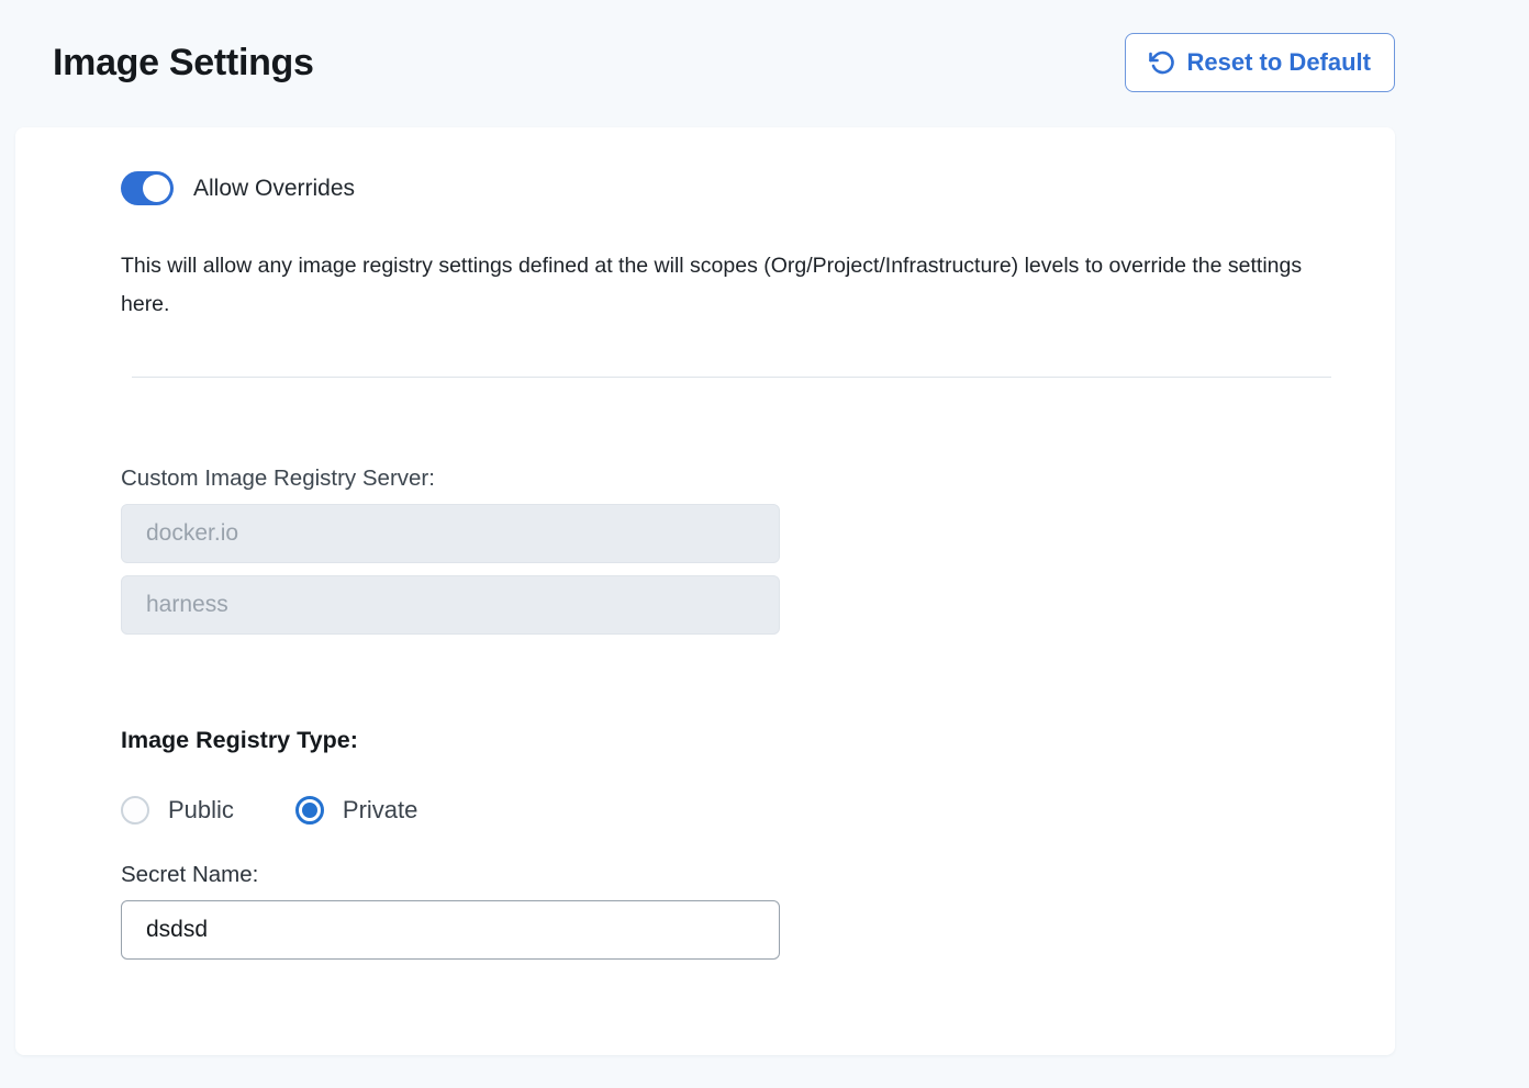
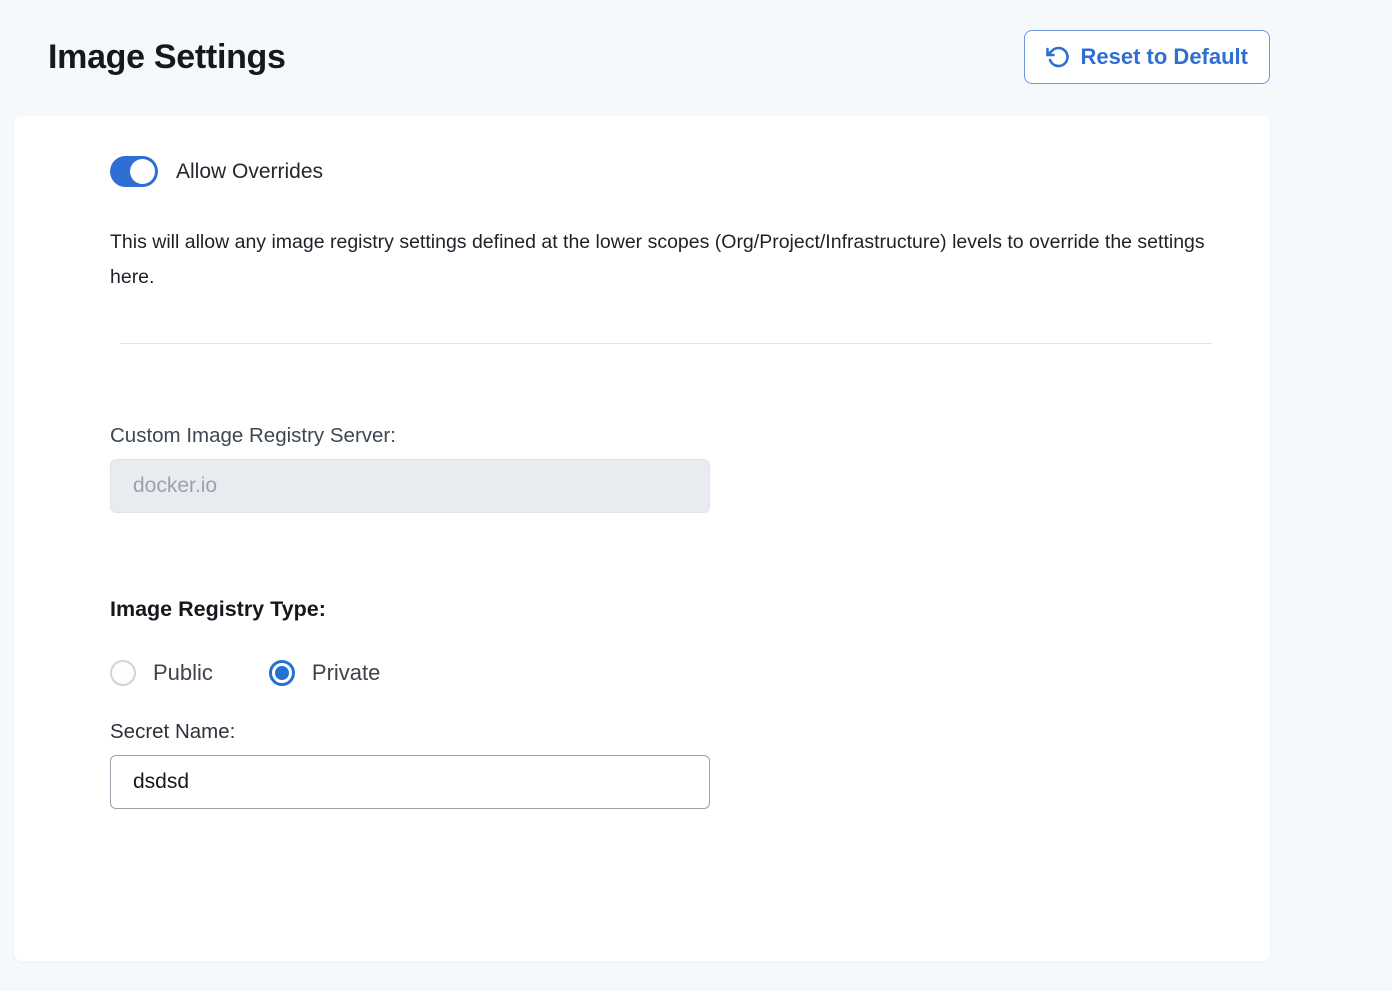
  Image Settings
  Reset to Default
  Allow Overrides
- This will allow any image registry settings defined at the will scopes (Org/Project/Infrastructure) levels to override the settings here.
+ This will allow any image registry settings defined at the lower scopes (Org/Project/Infrastructure) levels to override the settings here.
  Custom Image Registry Server:
  docker.io
- harness
  Image Registry Type:
  Public
  Private
  Secret Name:
  dsdsd
